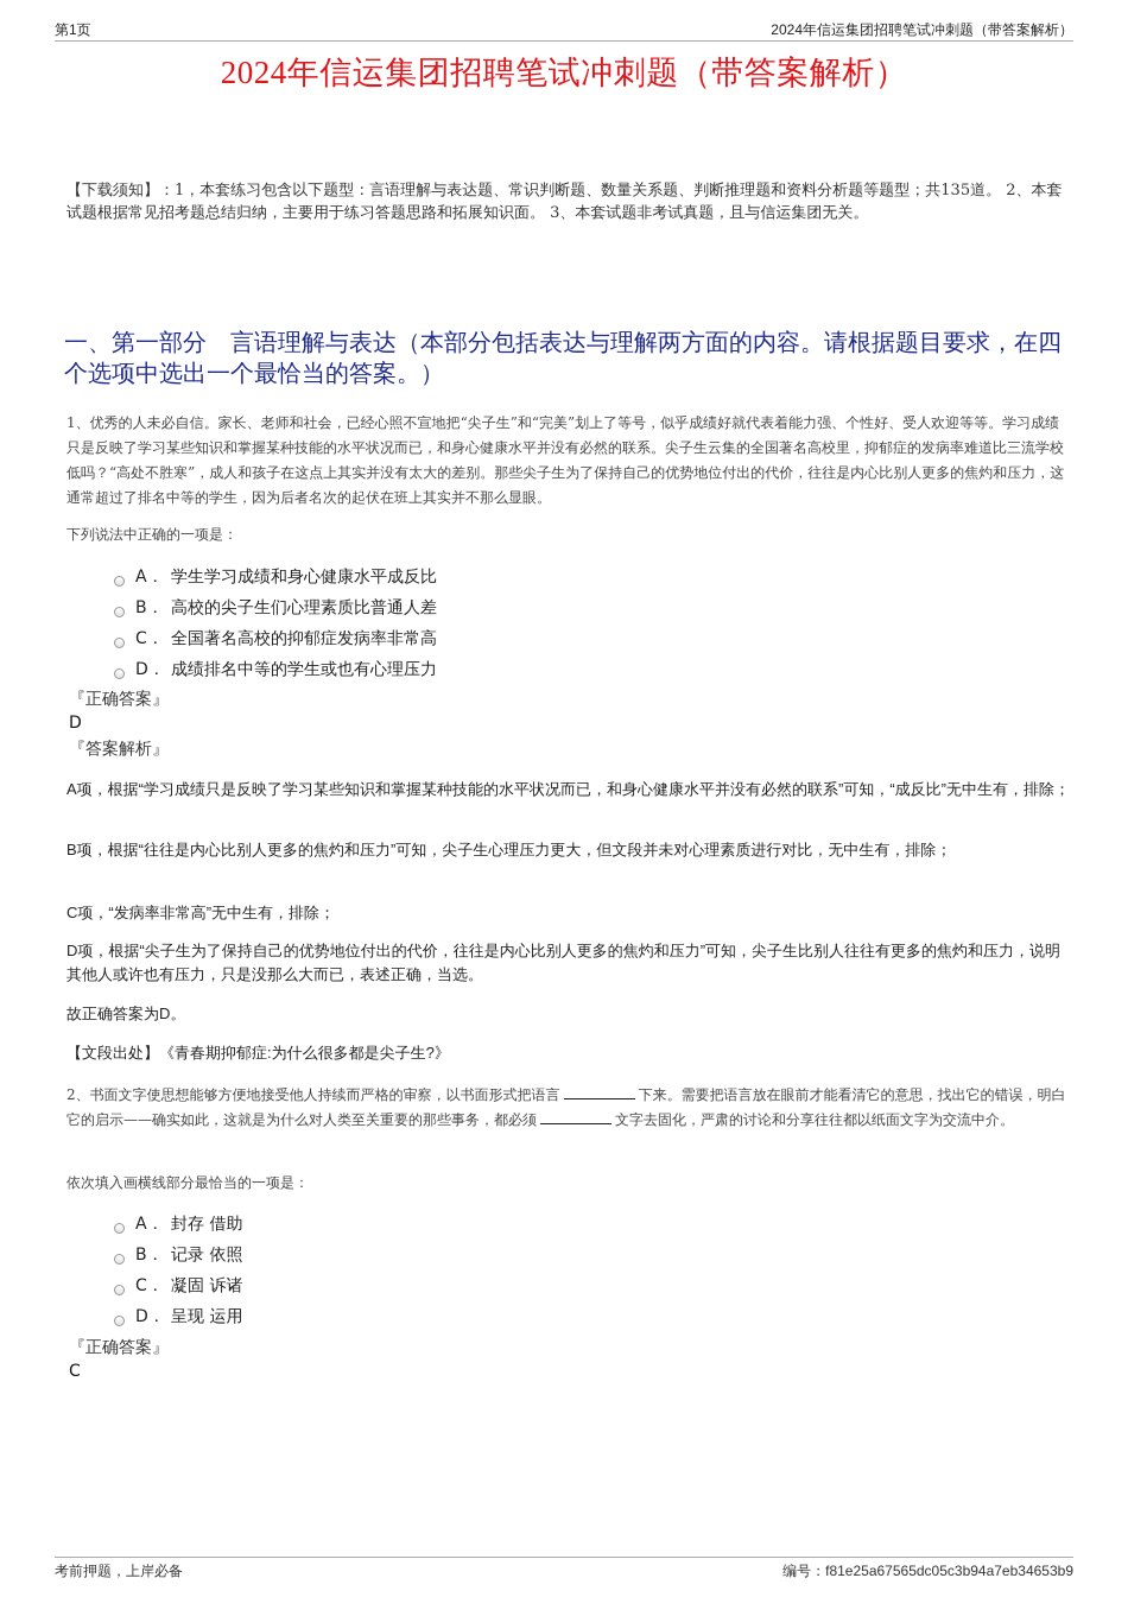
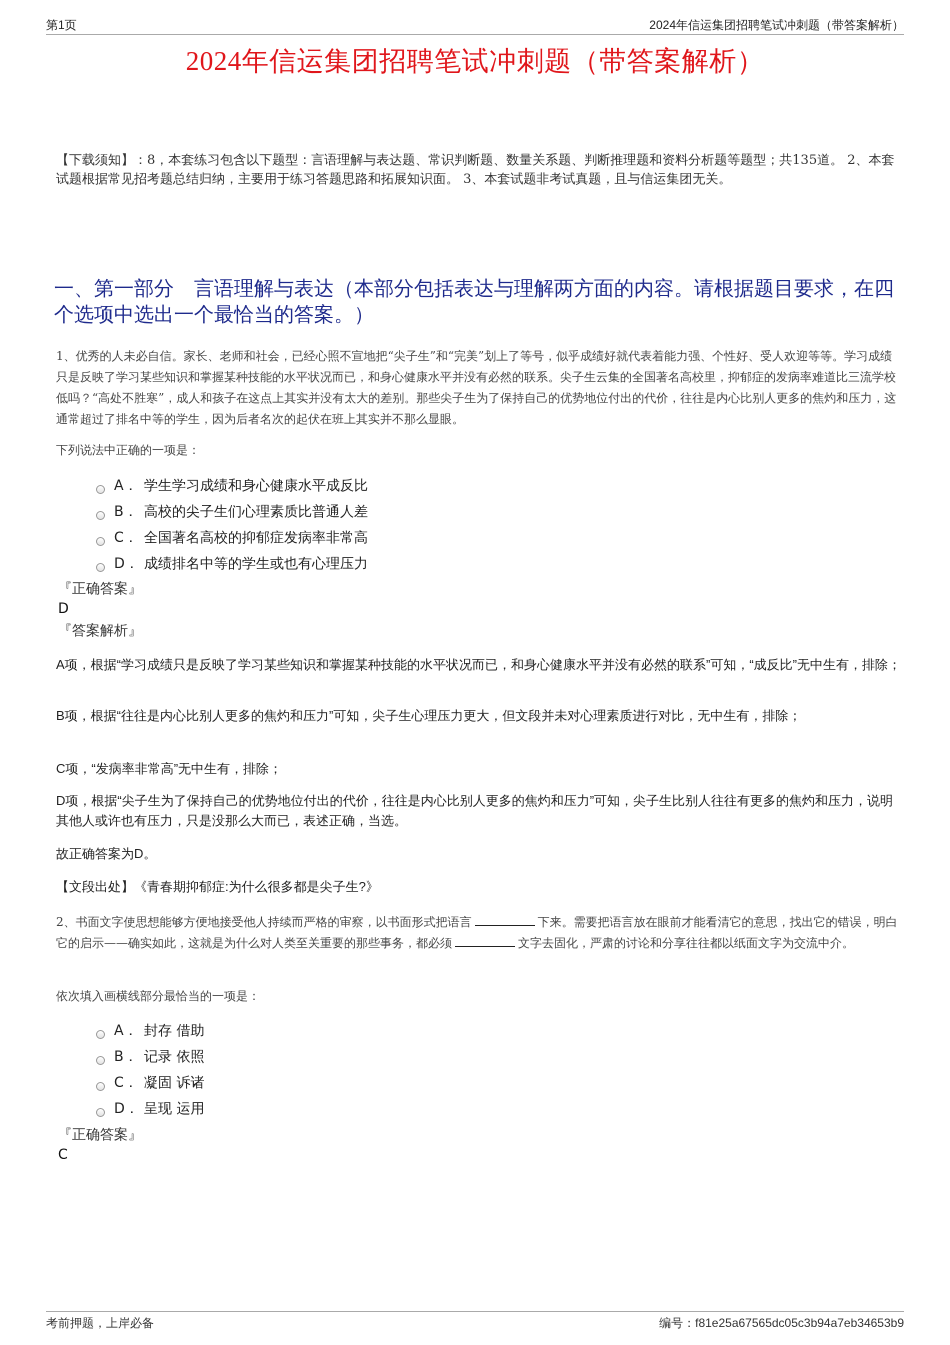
  第1页
  2024年信运集团招聘笔试冲刺题（带答案解析）
  2024年信运集团招聘笔试冲刺题（带答案解析）
- 【下载须知】：1，本套练习包含以下题型：言语理解与表达题、常识判断题、数量关系题、判断推理题和资料分析题等题型；共135道。 2、本套试题根据常见招考题总结归纳，主要用于练习答题思路和拓展知识面。 3、本套试题非考试真题，且与信运集团无关。
+ 【下载须知】：8，本套练习包含以下题型：言语理解与表达题、常识判断题、数量关系题、判断推理题和资料分析题等题型；共135道。 2、本套试题根据常见招考题总结归纳，主要用于练习答题思路和拓展知识面。 3、本套试题非考试真题，且与信运集团无关。
  一、第一部分 言语理解与表达（本部分包括表达与理解两方面的内容。请根据题目要求，在四个选项中选出一个最恰当的答案。）
  1、优秀的人未必自信。家长、老师和社会，已经心照不宣地把“尖子生”和“完美”划上了等号，似乎成绩好就代表着能力强、个性好、受人欢迎等等。学习成绩只是反映了学习某些知识和掌握某种技能的水平状况而已，和身心健康水平并没有必然的联系。尖子生云集的全国著名高校里，抑郁症的发病率难道比三流学校低吗？“高处不胜寒”，成人和孩子在这点上其实并没有太大的差别。那些尖子生为了保持自己的优势地位付出的代价，往往是内心比别人更多的焦灼和压力，这通常超过了排名中等的学生，因为后者名次的起伏在班上其实并不那么显眼。
  下列说法中正确的一项是：
  A．
  学生学习成绩和身心健康水平成反比
  B．
  高校的尖子生们心理素质比普通人差
  C．
  全国著名高校的抑郁症发病率非常高
  D．
  成绩排名中等的学生或也有心理压力
  『正确答案』
  D
  『答案解析』
  A项，根据“学习成绩只是反映了学习某些知识和掌握某种技能的水平状况而已，和身心健康水平并没有必然的联系”可知，“成反比”无中生有，排除；
  B项，根据“往往是内心比别人更多的焦灼和压力”可知，尖子生心理压力更大，但文段并未对心理素质进行对比，无中生有，排除；
  C项，“发病率非常高”无中生有，排除；
  D项，根据“尖子生为了保持自己的优势地位付出的代价，往往是内心比别人更多的焦灼和压力”可知，尖子生比别人往往有更多的焦灼和压力，说明其他人或许也有压力，只是没那么大而已，表述正确，当选。
  故正确答案为D。
  【文段出处】《青春期抑郁症:为什么很多都是尖子生?》
  2、书面文字使思想能够方便地接受他人持续而严格的审察，以书面形式把语言 下来。需要把语言放在眼前才能看清它的意思，找出它的错误，明白它的启示——确实如此，这就是为什么对人类至关重要的那些事务，都必须 文字去固化，严肃的讨论和分享往往都以纸面文字为交流中介。
  依次填入画横线部分最恰当的一项是：
  A．
  封存 借助
  B．
  记录 依照
  C．
  凝固 诉诸
  D．
  呈现 运用
  『正确答案』
  C
  考前押题，上岸必备
  编号：f81e25a67565dc05c3b94a7eb34653b9
